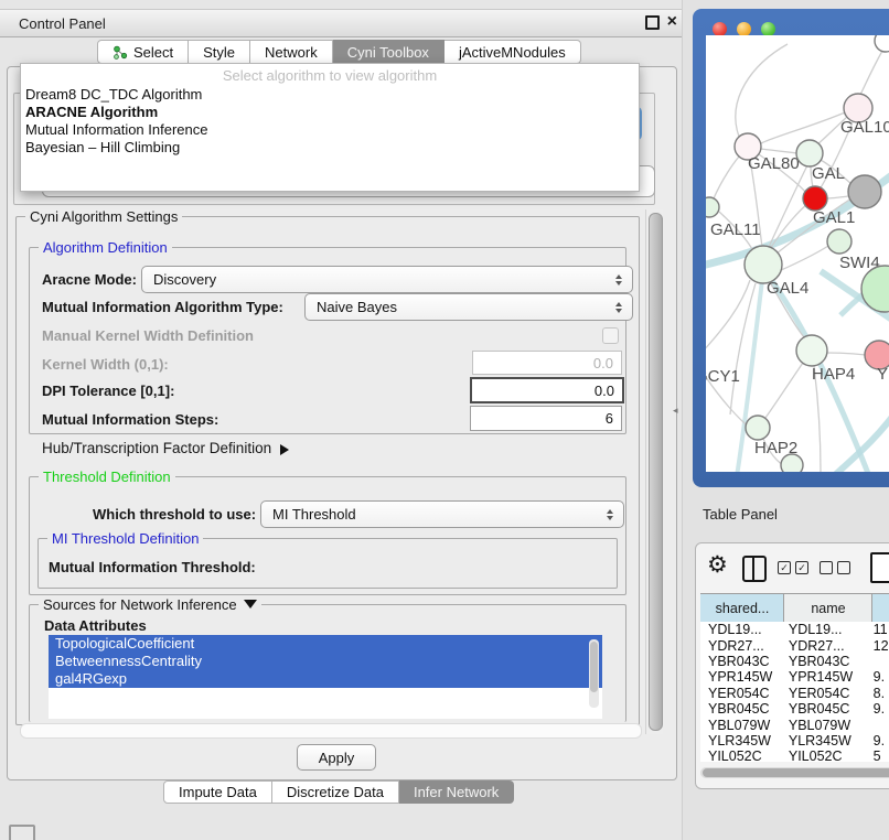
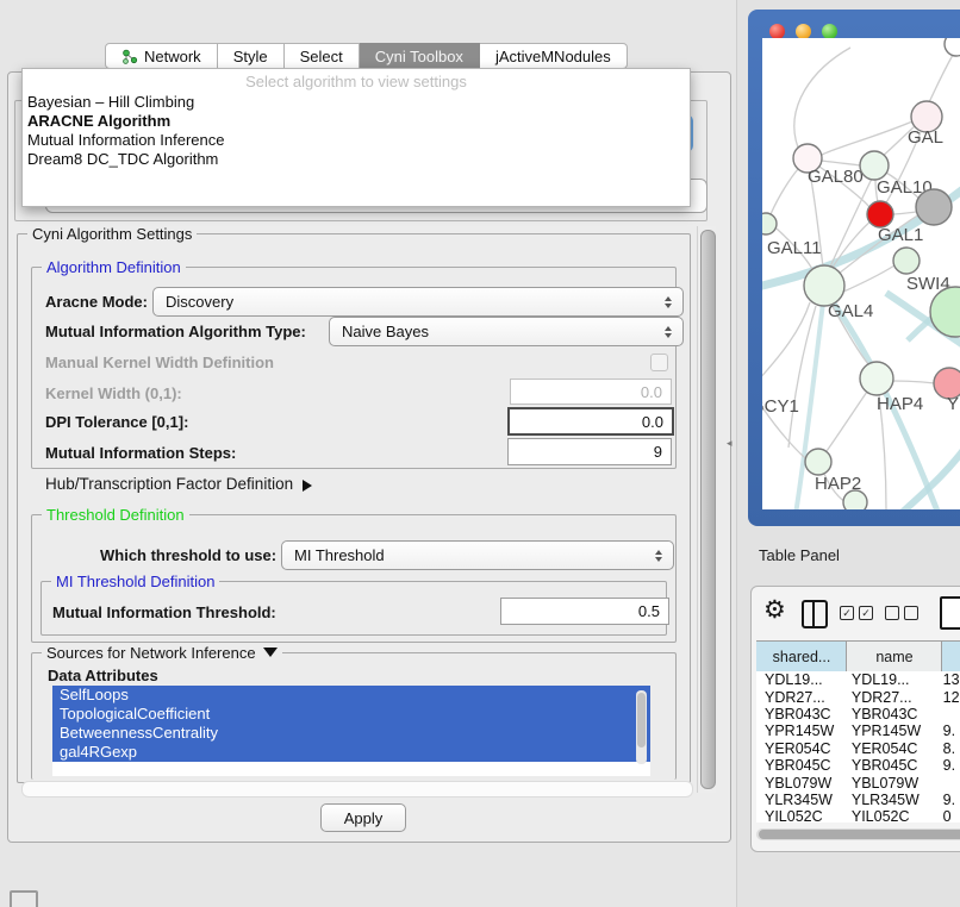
- Control Panel
- ×
- Select
+ Network
  Style
- Network
+ Select
  Cyni Toolbox
  jActiveMNodules
- Select algorithm to view algorithm
+ Select algorithm to view settings
- Dream8 DC_TDC Algorithm
+ Bayesian – Hill Climbing
  ARACNE Algorithm
  Mutual Information Inference
- Bayesian – Hill Climbing
+ Dream8 DC_TDC Algorithm
  Cyni Algorithm Settings
  Algorithm Definition
  Aracne Mode:
  Discovery
  Mutual Information Algorithm Type:
  Naive Bayes
  Manual Kernel Width Definition
  Kernel Width (0,1):
  0.0
  DPI Tolerance [0,1]:
  0.0
  Mutual Information Steps:
- 6
+ 9
  Hub/Transcription Factor Definition
  Threshold Definition
  Which threshold to use:
  MI Threshold
  MI Threshold Definition
  Mutual Information Threshold:
+ 0.5
  Sources for Network Inference
  Data Attributes
+ SelfLoops
  TopologicalCoefficient
  BetweennessCentrality
  gal4RGexp
  Apply
- Impute Data
- Discretize Data
- Infer Network
  ◂
- GAL10
+ GAL
  GAL80
- GAL
+ GAL10
  GAL1
  GAL11
  SWI4
  GAL4
  HAP4
  Y
  CY1
  HAP2
  Table Panel
  ⚙
  ✓
  ✓
  shared...
  name
  YDL19...
  YDL19...
- 11
+ 13
  YDR27...
  YDR27...
  12
  YBR043C
  YBR043C
  YPR145W
  YPR145W
  9.
  YER054C
  YER054C
  8.
  YBR045C
  YBR045C
  9.
  YBL079W
  YBL079W
  YLR345W
  YLR345W
  9.
  YIL052C
  YIL052C
- 5
+ 0
